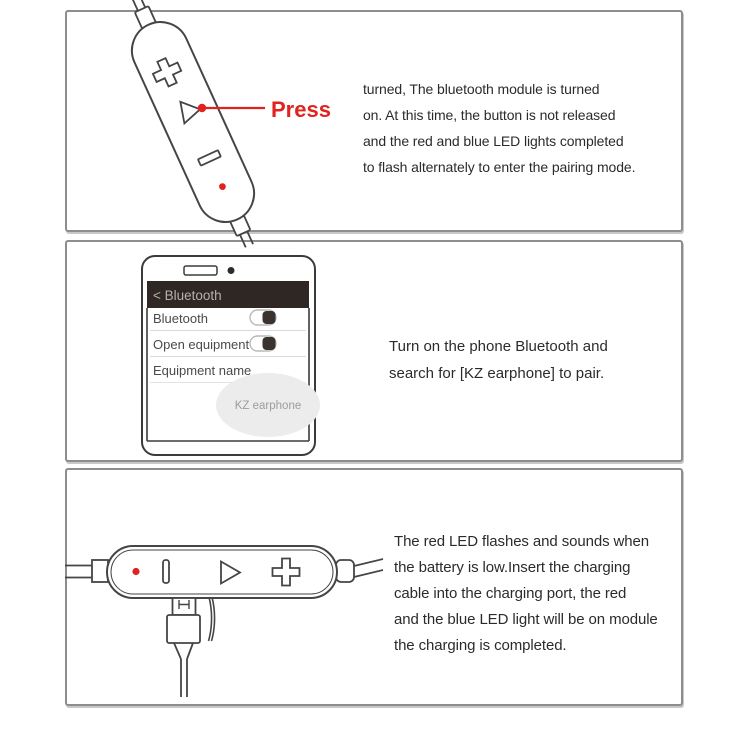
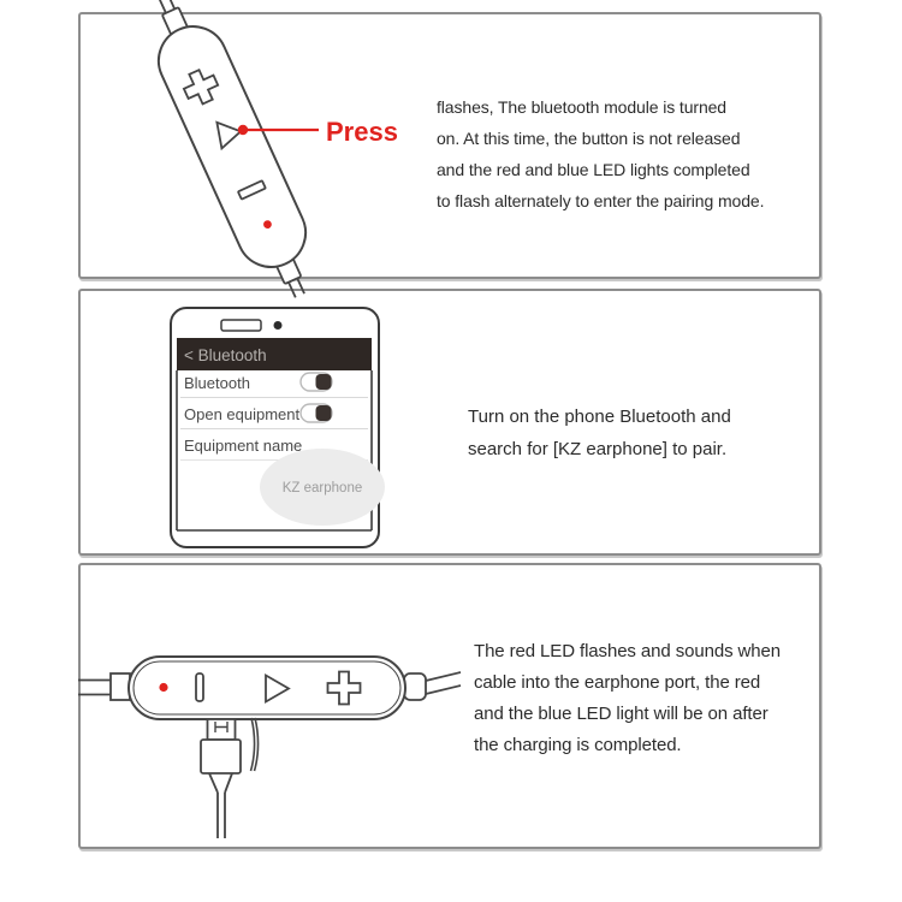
  < Bluetooth
  Bluetooth
  Open equipment
  Equipment name
  KZ earphone
  Press
- turned, The bluetooth module is turned
+ flashes, The bluetooth module is turned
  on. At this time, the button is not released
  and the red and blue LED lights completed
  to flash alternately to enter the pairing mode.
  Turn on the phone Bluetooth and
  search for [KZ earphone] to pair.
  The red LED flashes and sounds when
- the battery is low.Insert the charging
- cable into the charging port, the red
+ cable into the earphone port, the red
- and the blue LED light will be on module
+ and the blue LED light will be on after
  the charging is completed.
